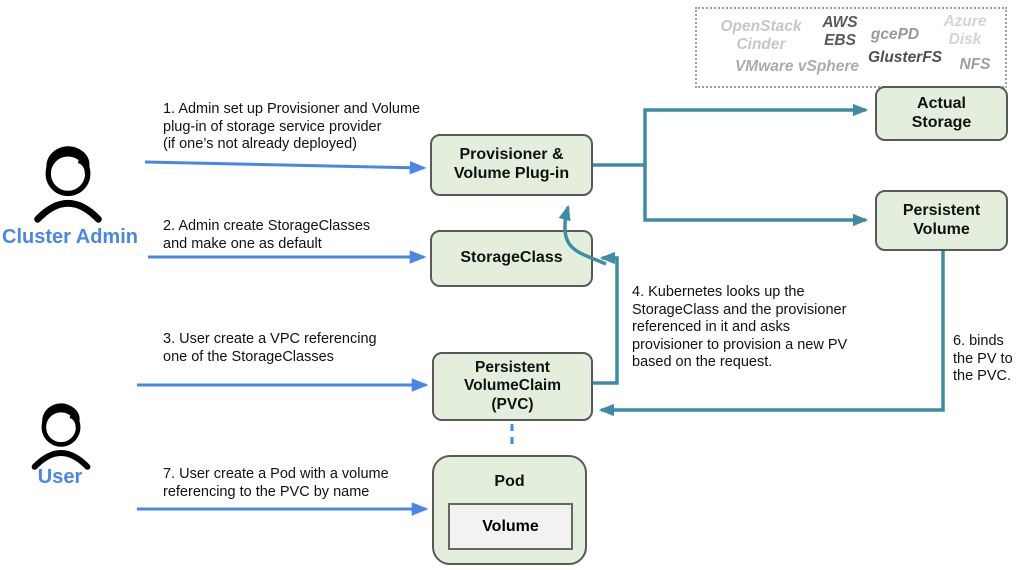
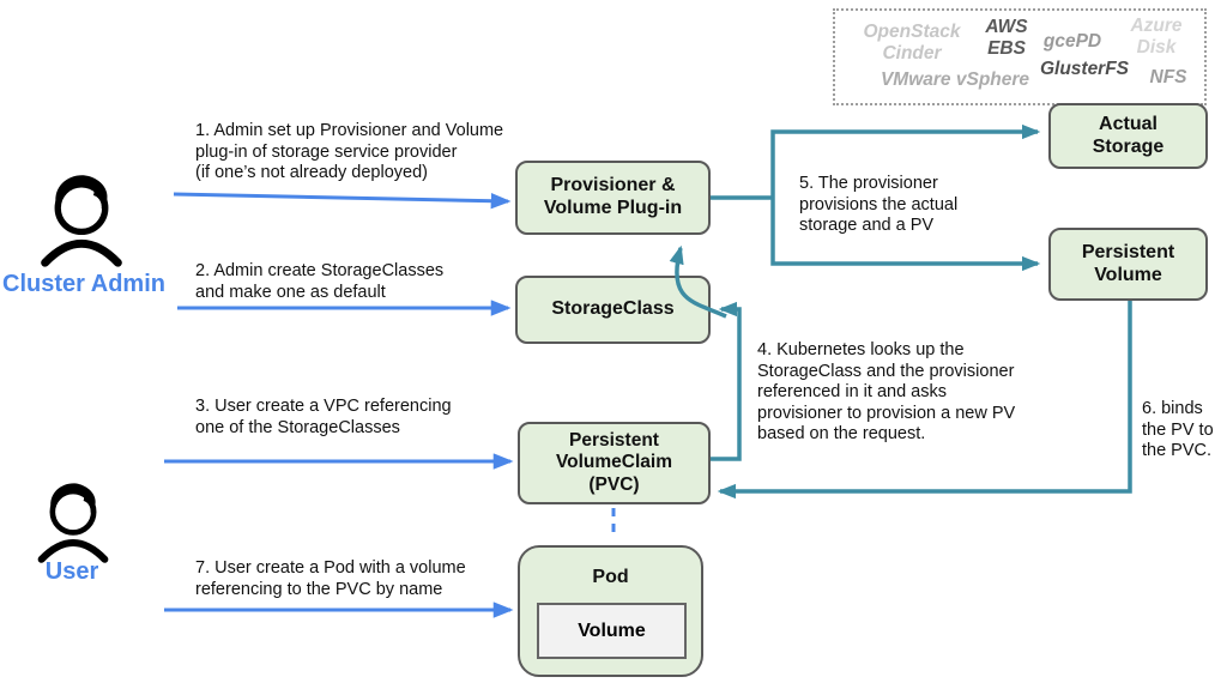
  OpenStack
  Cinder
  AWS
  EBS
  gcePD
  Azure
  Disk
  VMware vSphere
  GlusterFS
  NFS
  Cluster Admin
  User
  1. Admin set up Provisioner and Volume
  plug-in of storage service provider
  (if one’s not already deployed)
  2. Admin create StorageClasses
  and make one as default
  3. User create a VPC referencing
  one of the StorageClasses
  4. Kubernetes looks up the
  StorageClass and the provisioner
  referenced in it and asks
  provisioner to provision a new PV
  based on the request.
+ 5. The provisioner
+ provisions the actual
+ storage and a PV
  6. binds
  the PV to
  the PVC.
  7. User create a Pod with a volume
  referencing to the PVC by name
  Provisioner &
  Volume Plug-in
  StorageClass
  Persistent
  VolumeClaim
  (PVC)
  Pod
  Volume
  Actual
  Storage
  Persistent
  Volume
